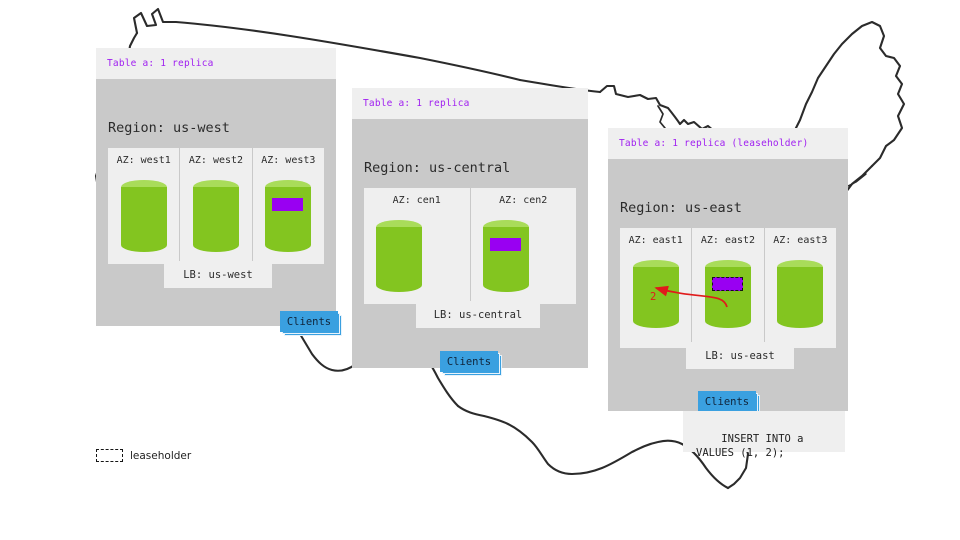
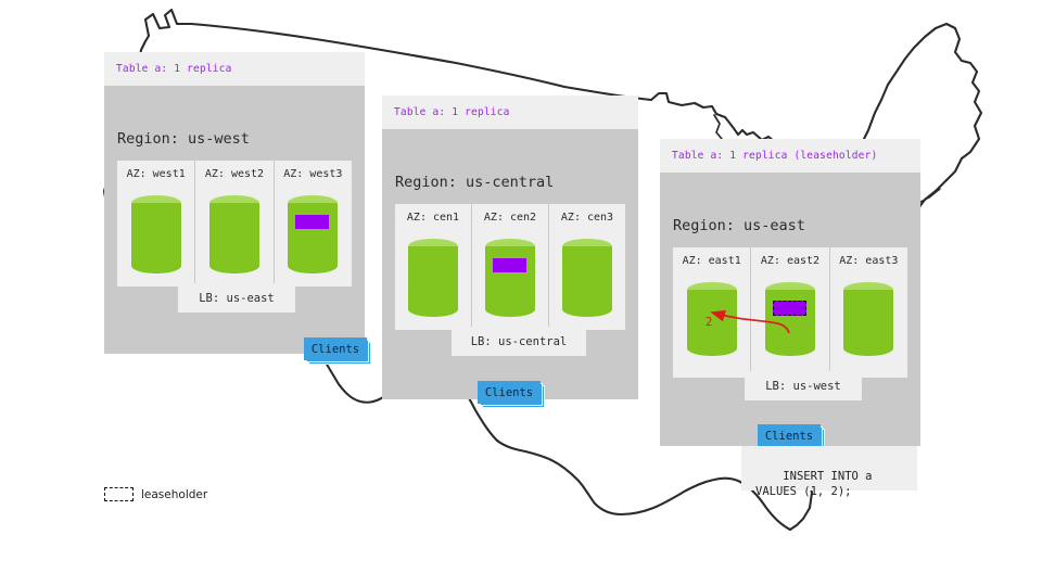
  Table a: 1 replica
  Region: us-west
  AZ: west1
  AZ: west2
  AZ: west3
- LB: us-west
+ LB: us-east
  Clients
  Table a: 1 replica
  Region: us-central
  AZ: cen1
  AZ: cen2
+ AZ: cen3
  LB: us-central
  Clients
  Table a: 1 replica (leaseholder)
  Region: us-east
  AZ: east1
  AZ: east2
  AZ: east3
- LB: us-east
+ LB: us-west
  Clients
  INSERT INTO a
  VALUES (1, 2);
  2
  leaseholder
